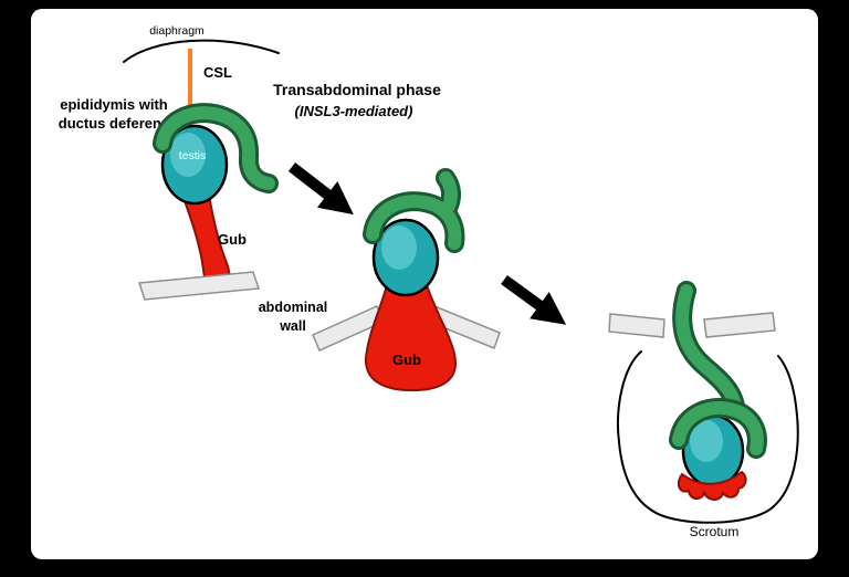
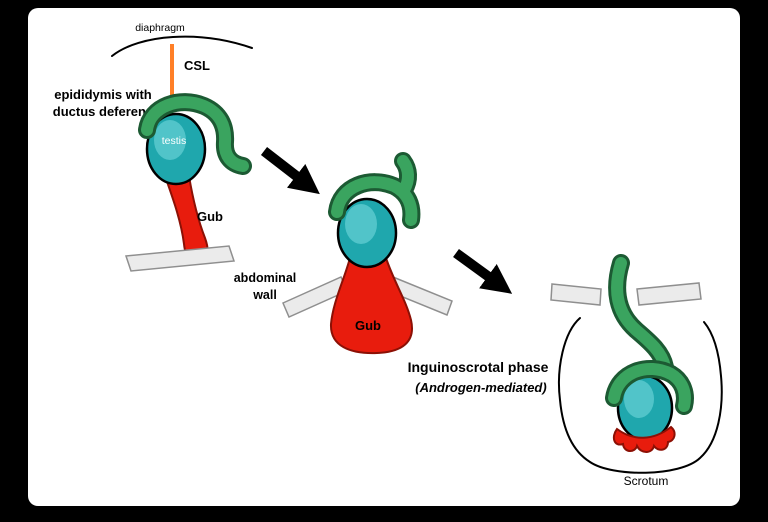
  diaphragm
  CSL
  epididymis with
  ductus deferen
  testis
  Gub
- Transabdominal phase
- (INSL3-mediated)
  abdominal
  wall
  Gub
+ Inguinoscrotal phase
+ (Androgen-mediated)
  Scrotum
